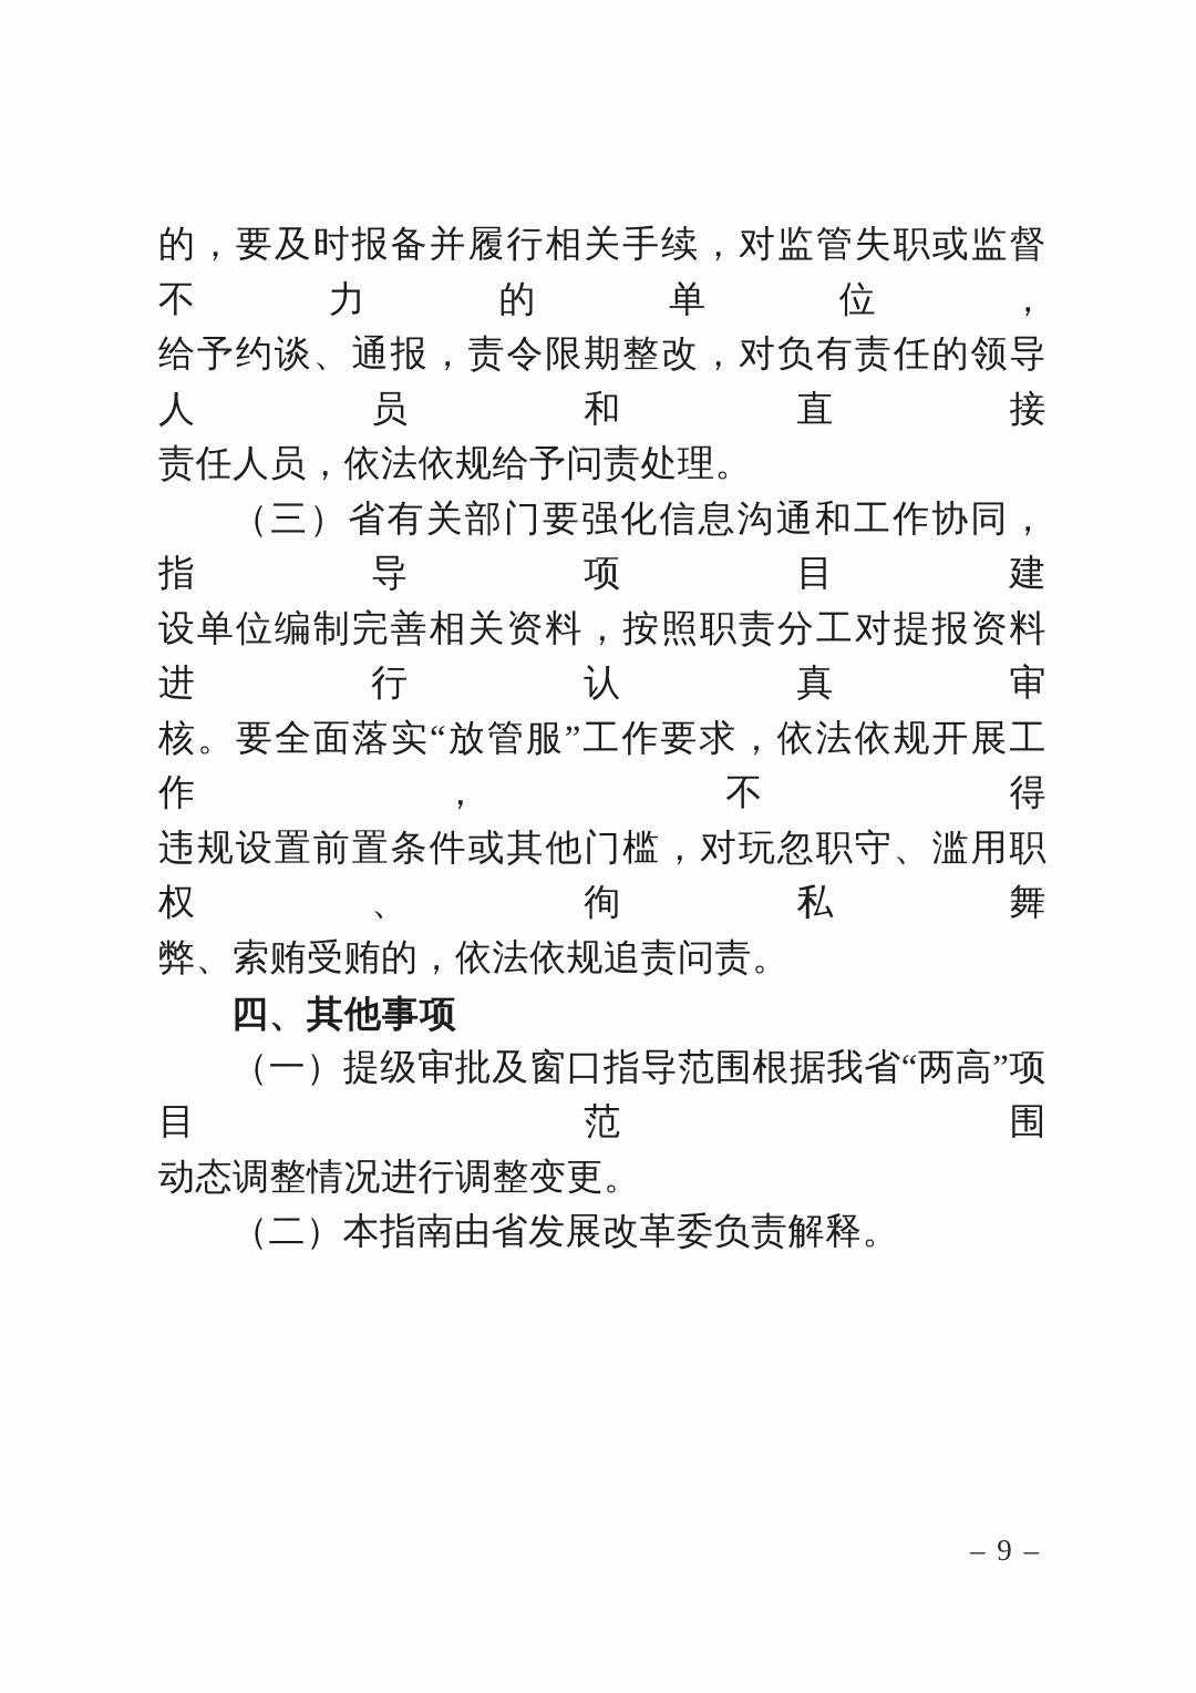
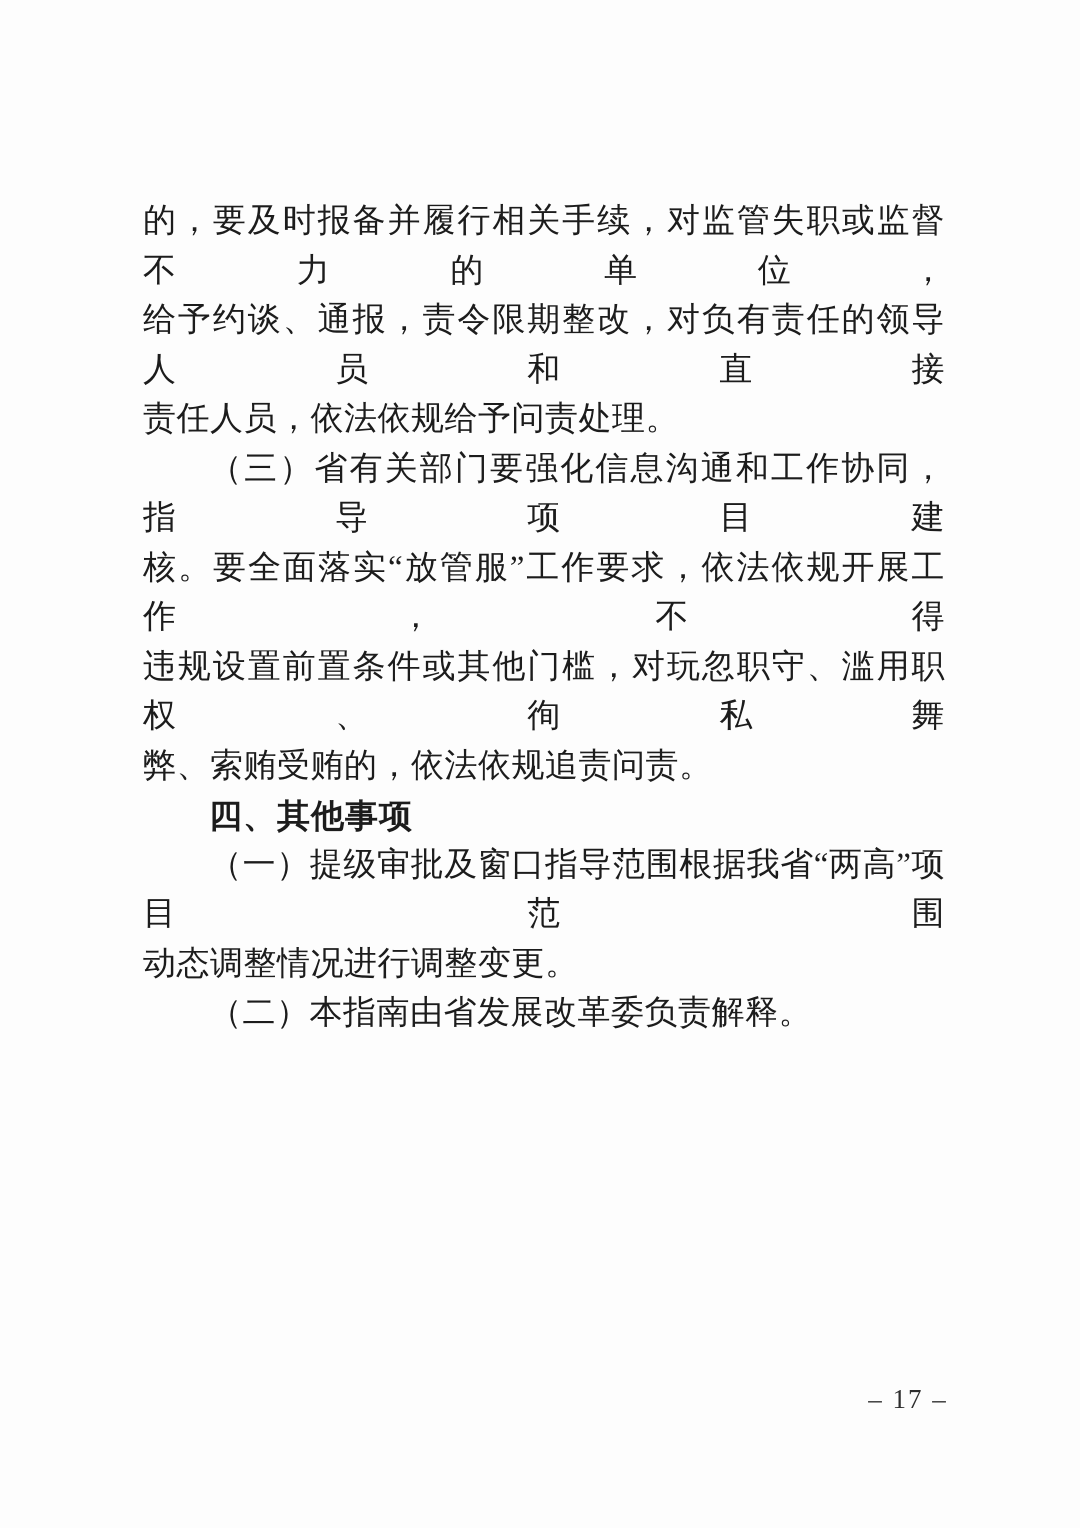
  的，要及时报备并履行相关手续，对监管失职或监督不力的单位，
  给予约谈、通报，责令限期整改，对负有责任的领导人员和直接
  责任人员，依法依规给予问责处理。
  （三）省有关部门要强化信息沟通和工作协同，指导项目建
- 设单位编制完善相关资料，按照职责分工对提报资料进行认真审
  核。要全面落实“放管服”工作要求，依法依规开展工作，不得
  违规设置前置条件或其他门槛，对玩忽职守、滥用职权、徇私舞
  弊、索贿受贿的，依法依规追责问责。
  四、其他事项
  （一）提级审批及窗口指导范围根据我省“两高”项目范围
  动态调整情况进行调整变更。
  （二）本指南由省发展改革委负责解释。
- – 9 –
+ – 17 –
